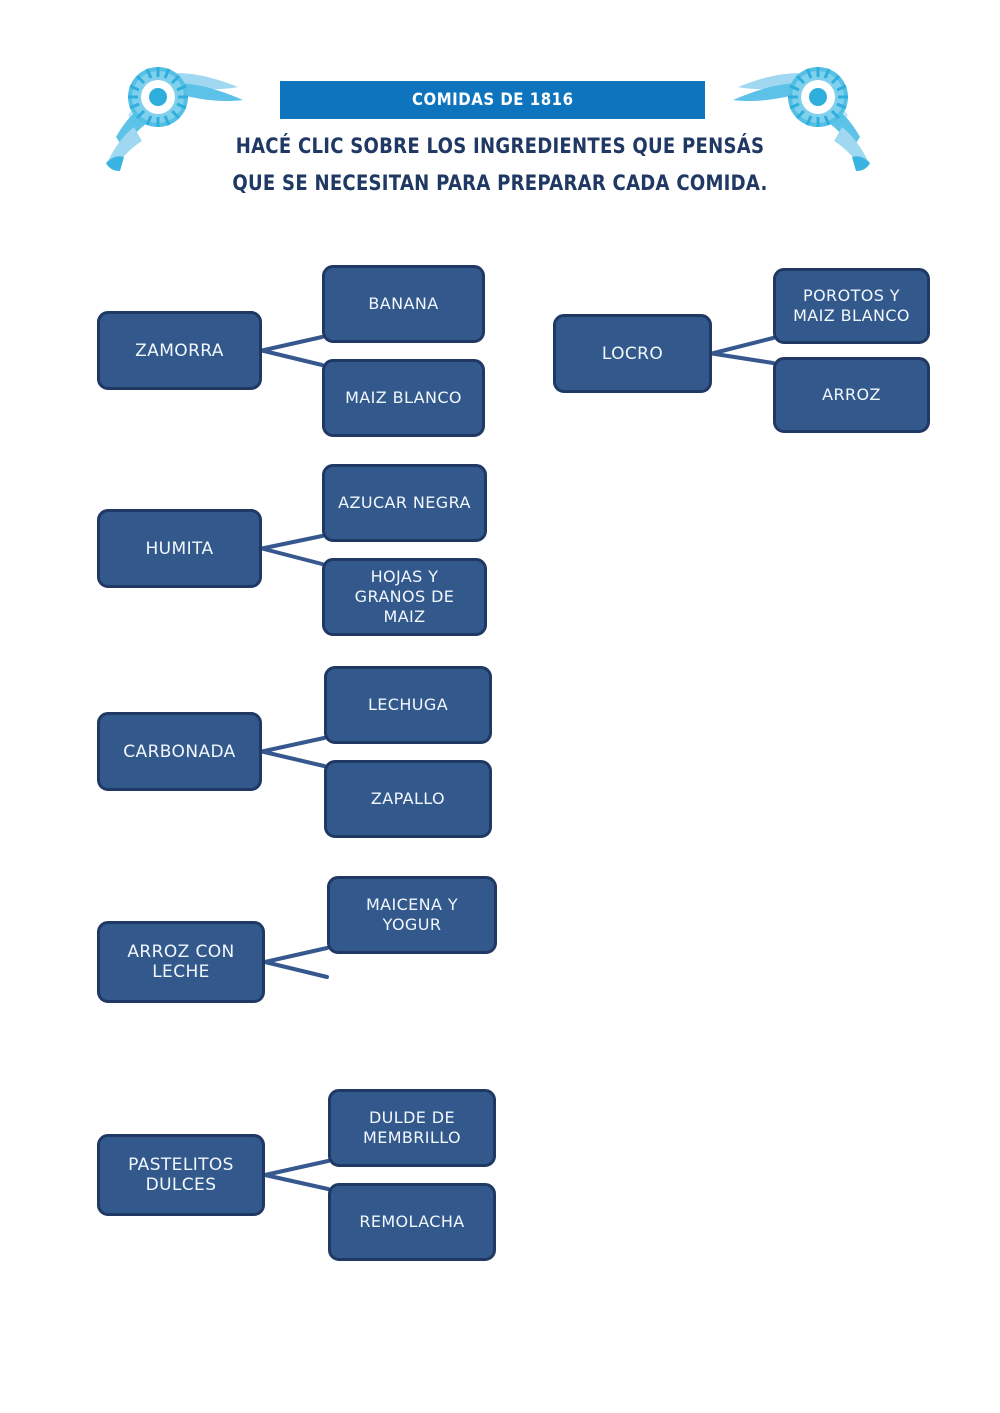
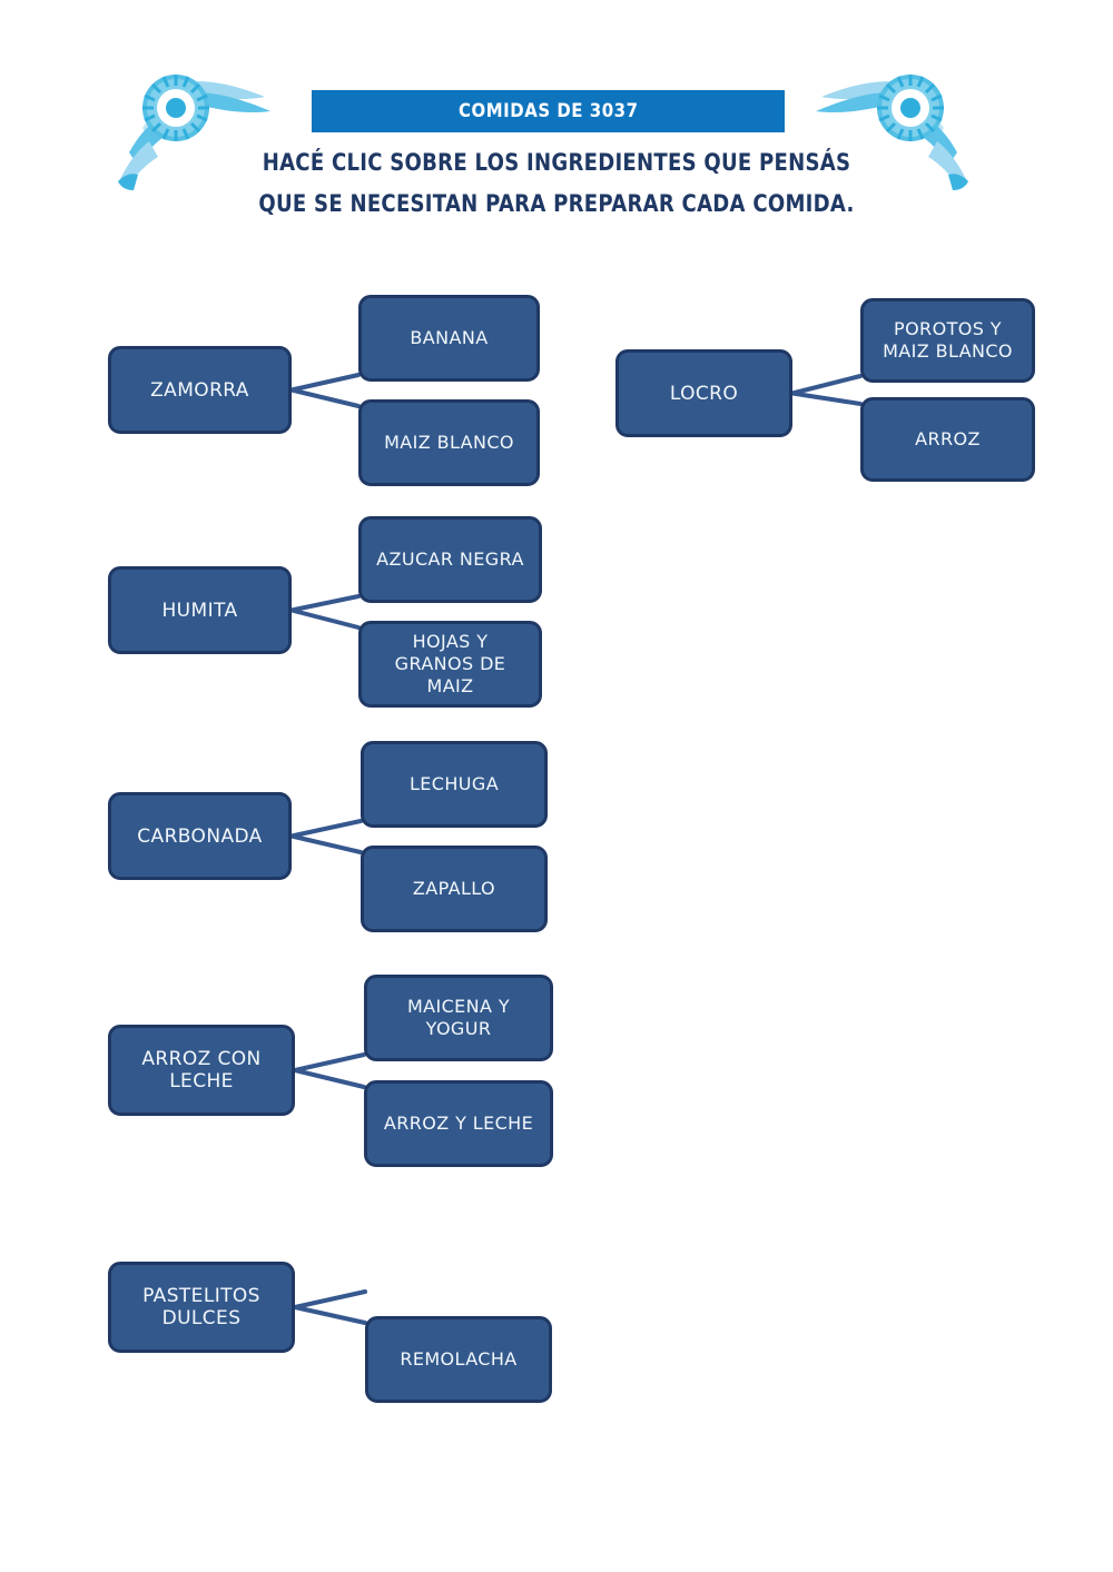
- COMIDAS DE 1816
+ COMIDAS DE 3037
  HACÉ CLIC SOBRE LOS INGREDIENTES QUE PENSÁS
  QUE SE NECESITAN PARA PREPARAR CADA COMIDA.
  ZAMORRA
  BANANA
  MAIZ BLANCO
  HUMITA
  AZUCAR NEGRA
  HOJAS Y
  GRANOS DE
  MAIZ
  CARBONADA
  LECHUGA
  ZAPALLO
  ARROZ CON
  LECHE
  MAICENA Y
  YOGUR
+ ARROZ Y LECHE
  PASTELITOS
  DULCES
- DULDE DE
- MEMBRILLO
  REMOLACHA
  LOCRO
  POROTOS Y
  MAIZ BLANCO
  ARROZ
